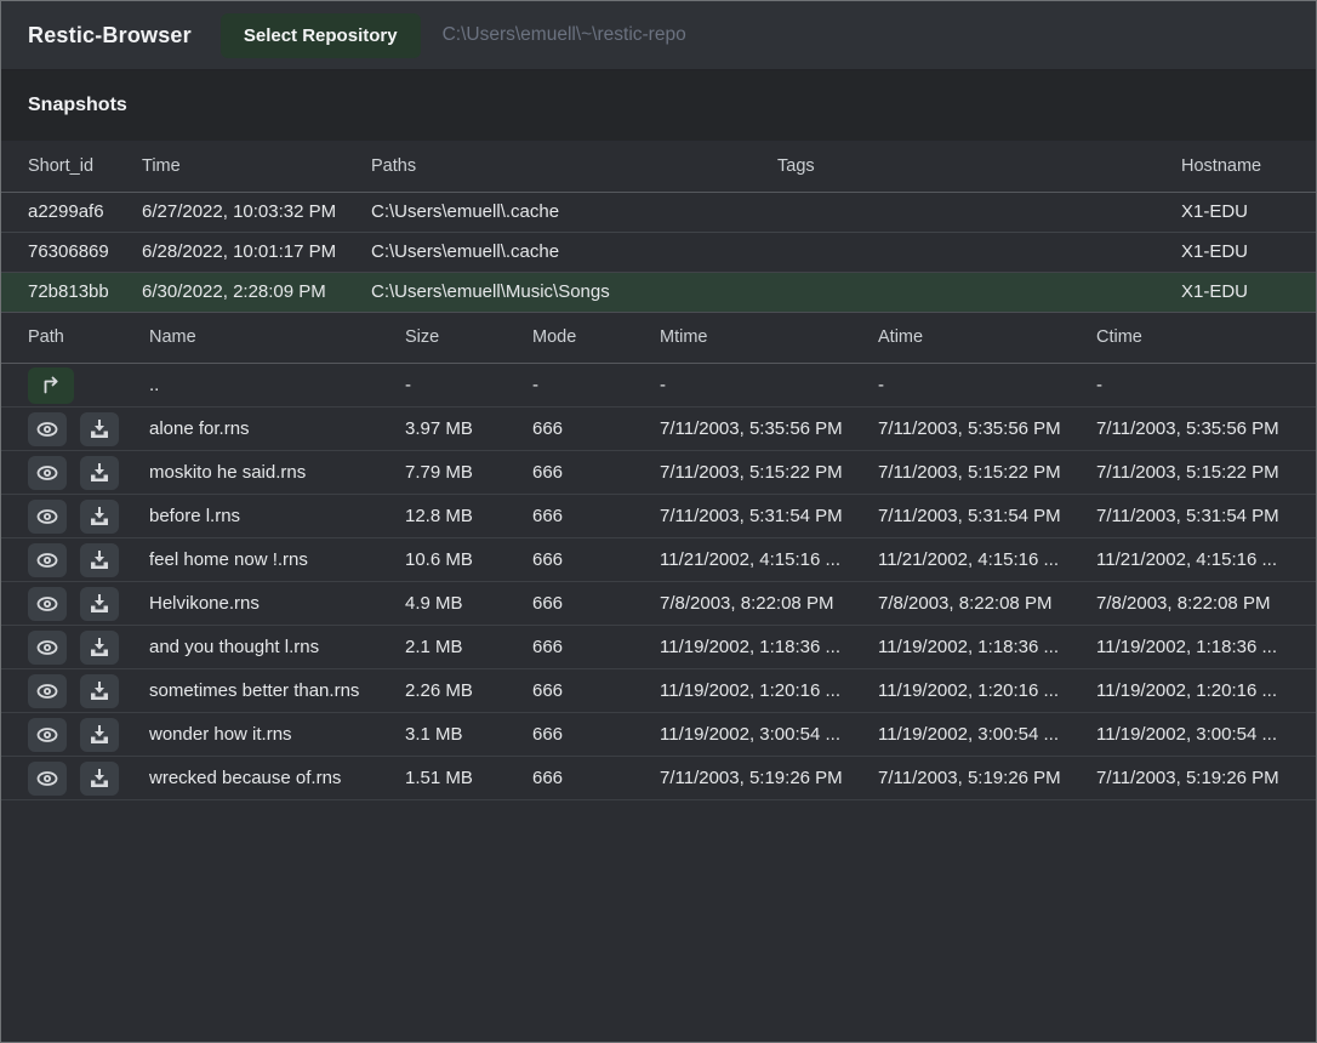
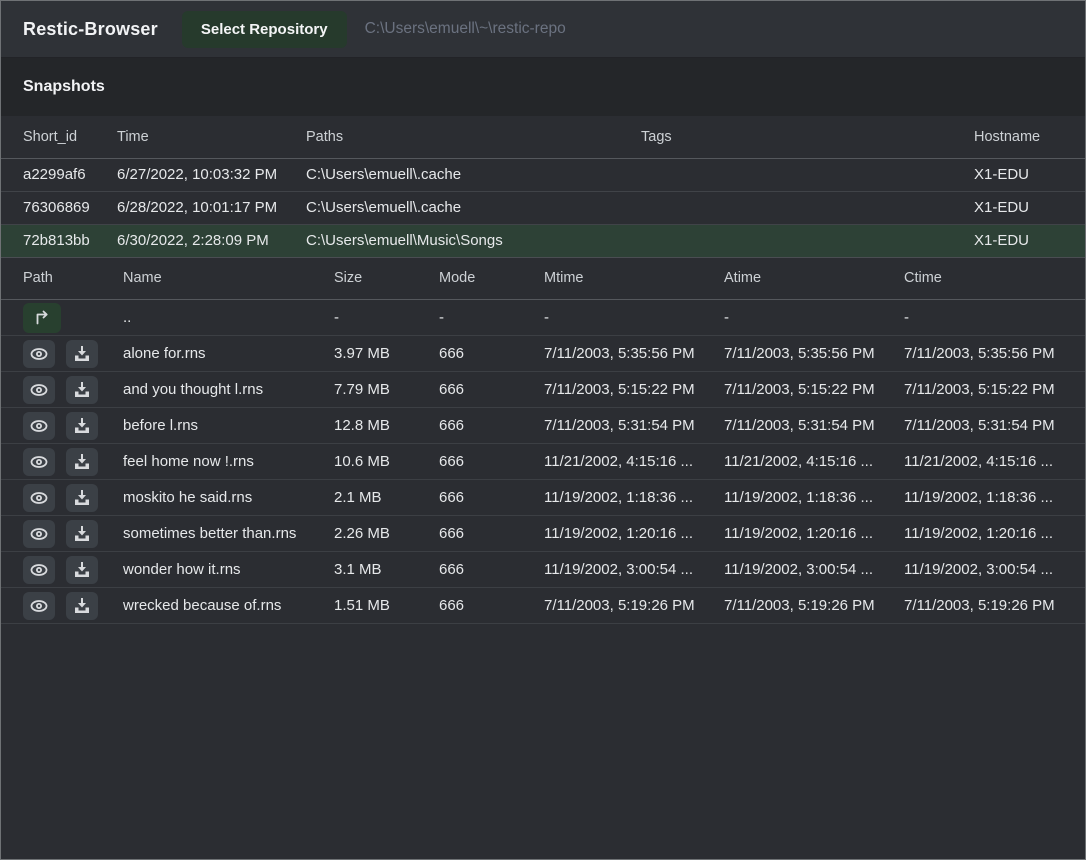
  Restic-Browser
  Select Repository
  C:\Users\emuell\~\restic-repo
  Snapshots
  Short_id	Time	Paths	Tags	Hostname
  a2299af6	6/27/2022, 10:03:32 PM	C:\Users\emuell\.cache		X1-EDU
  76306869	6/28/2022, 10:01:17 PM	C:\Users\emuell\.cache		X1-EDU
  72b813bb	6/30/2022, 2:28:09 PM	C:\Users\emuell\Music\Songs		X1-EDU
  Path	Name	Size	Mode	Mtime	Atime	Ctime
  	..	-	-	-	-	-
  	alone for.rns	3.97 MB	666	7/11/2003, 5:35:56 PM	7/11/2003, 5:35:56 PM	7/11/2003, 5:35:56 PM
- 	moskito he said.rns	7.79 MB	666	7/11/2003, 5:15:22 PM	7/11/2003, 5:15:22 PM	7/11/2003, 5:15:22 PM
+ 	and you thought l.rns	7.79 MB	666	7/11/2003, 5:15:22 PM	7/11/2003, 5:15:22 PM	7/11/2003, 5:15:22 PM
  	before l.rns	12.8 MB	666	7/11/2003, 5:31:54 PM	7/11/2003, 5:31:54 PM	7/11/2003, 5:31:54 PM
  	feel home now !.rns	10.6 MB	666	11/21/2002, 4:15:16 ...	11/21/2002, 4:15:16 ...	11/21/2002, 4:15:16 ...
- 	Helvikone.rns	4.9 MB	666	7/8/2003, 8:22:08 PM	7/8/2003, 8:22:08 PM	7/8/2003, 8:22:08 PM
- 	and you thought l.rns	2.1 MB	666	11/19/2002, 1:18:36 ...	11/19/2002, 1:18:36 ...	11/19/2002, 1:18:36 ...
+ 	moskito he said.rns	2.1 MB	666	11/19/2002, 1:18:36 ...	11/19/2002, 1:18:36 ...	11/19/2002, 1:18:36 ...
  	sometimes better than.rns	2.26 MB	666	11/19/2002, 1:20:16 ...	11/19/2002, 1:20:16 ...	11/19/2002, 1:20:16 ...
  	wonder how it.rns	3.1 MB	666	11/19/2002, 3:00:54 ...	11/19/2002, 3:00:54 ...	11/19/2002, 3:00:54 ...
  	wrecked because of.rns	1.51 MB	666	7/11/2003, 5:19:26 PM	7/11/2003, 5:19:26 PM	7/11/2003, 5:19:26 PM
